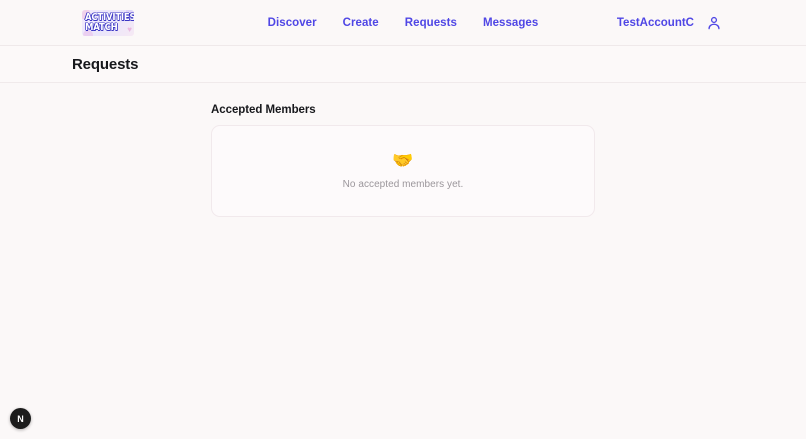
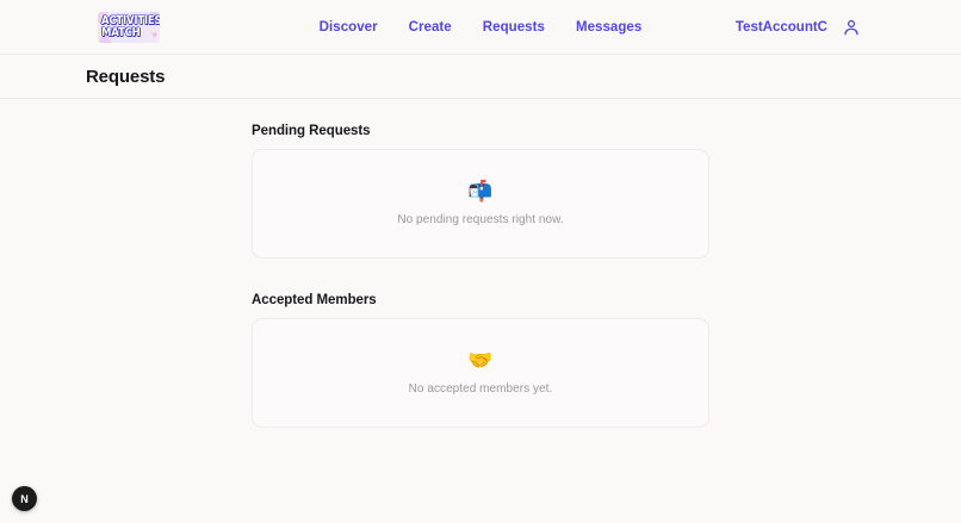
  ACTIVITIES
  MATCH
  ♥
  Discover
  Create
  Requests
  Messages
  TestAccountC
  Requests
+ Pending Requests
+ 📬
+ No pending requests right now.
  Accepted Members
  🤝
  No accepted members yet.
  N
